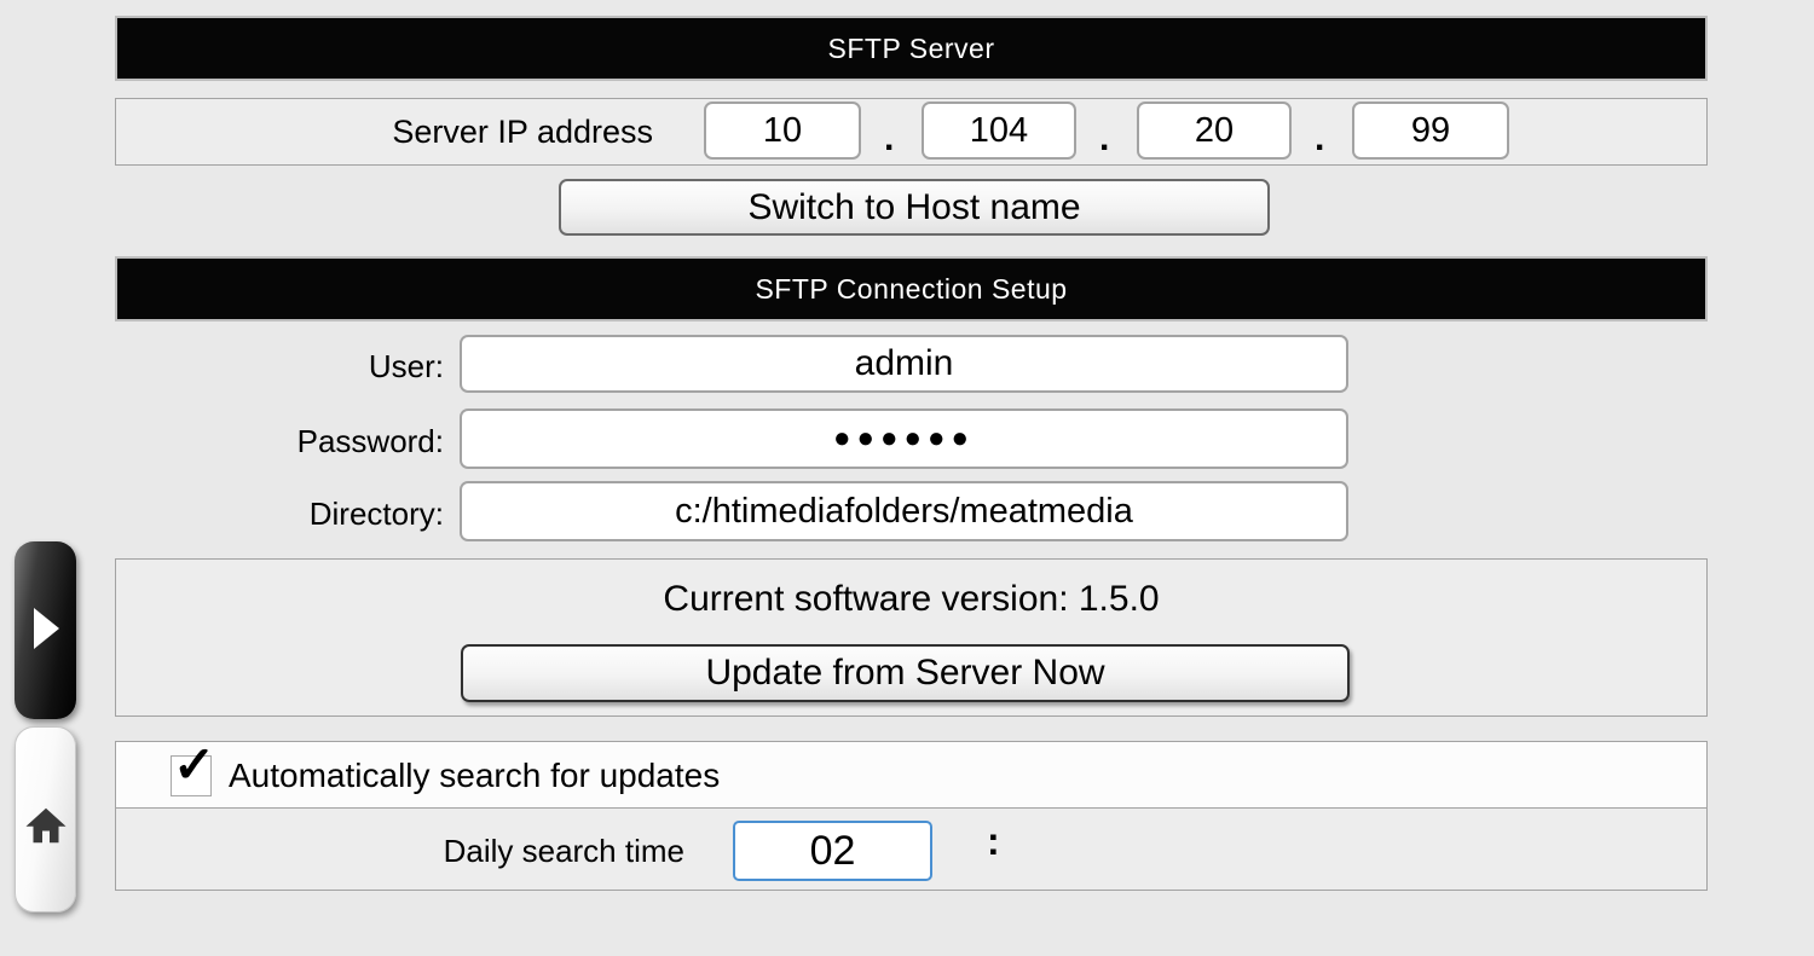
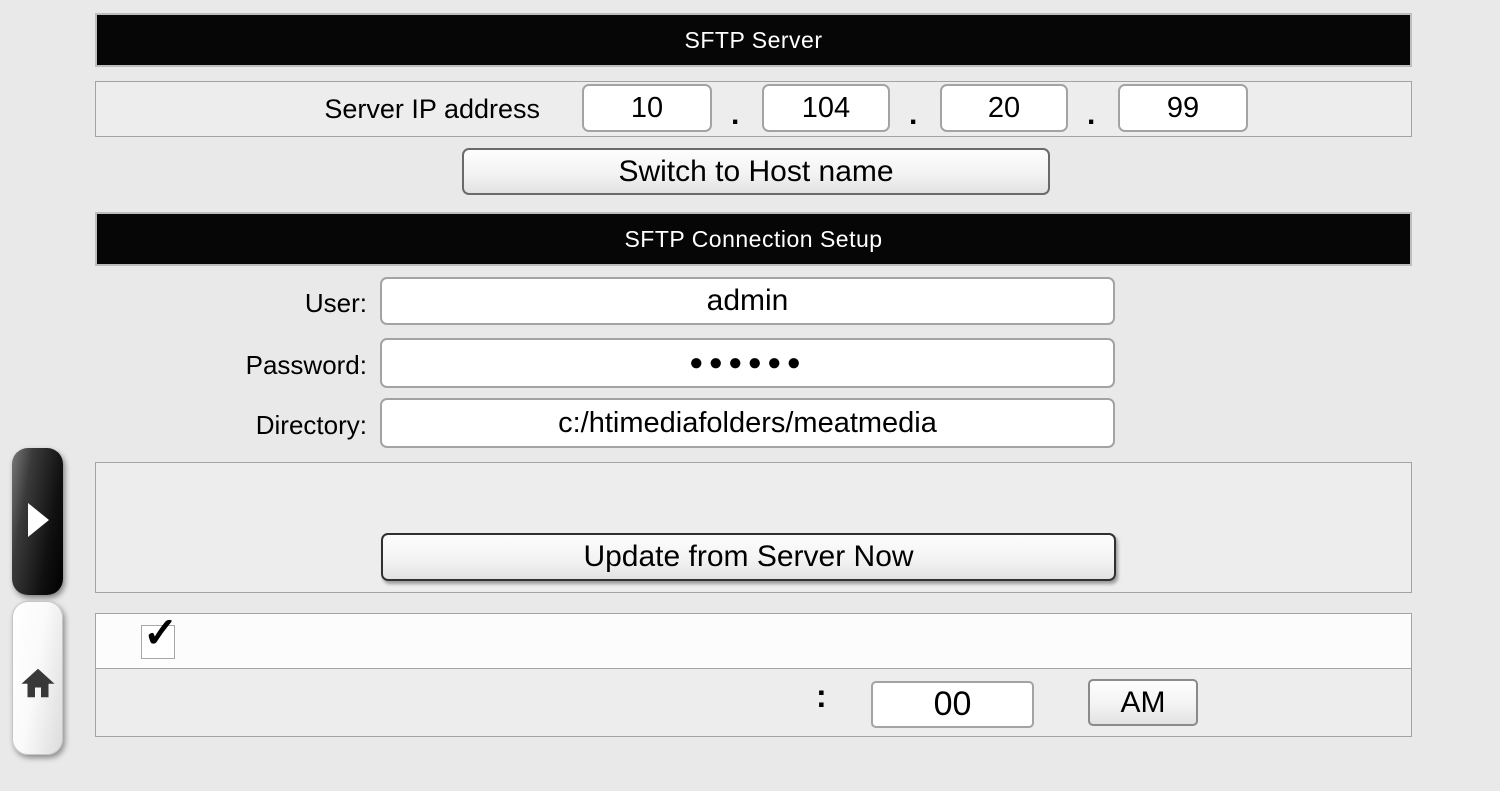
  SFTP Server
  Server IP address
  10
  .
  104
  .
  20
  .
  99
  Switch to Host name
  SFTP Connection Setup
  User:
  admin
  Password:
  ●●●●●●
  Directory:
  c:/htimediafolders/meatmedia
- Current software version: 1.5.0
  Update from Server Now
  ✓
- Automatically search for updates
- Daily search time
- 02
  :
+ 00
+ AM
